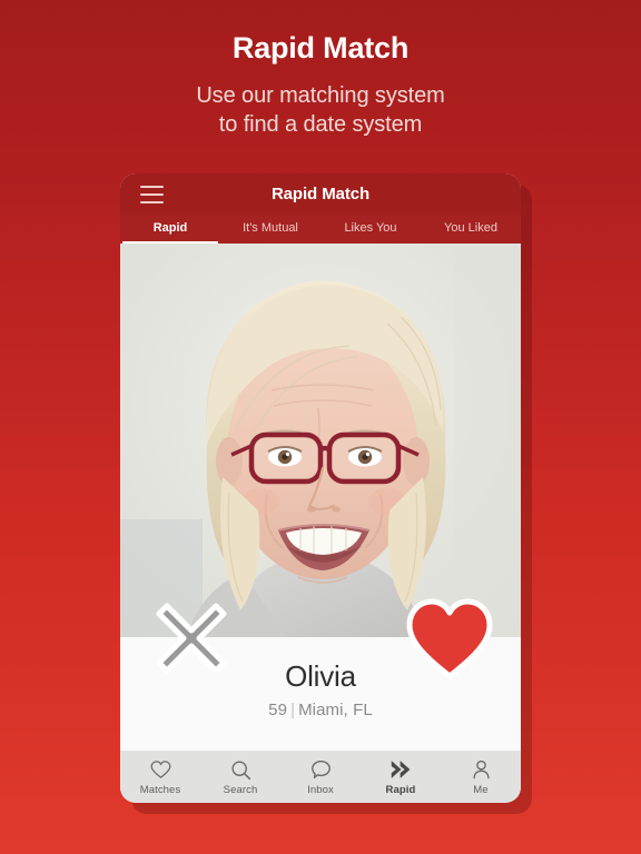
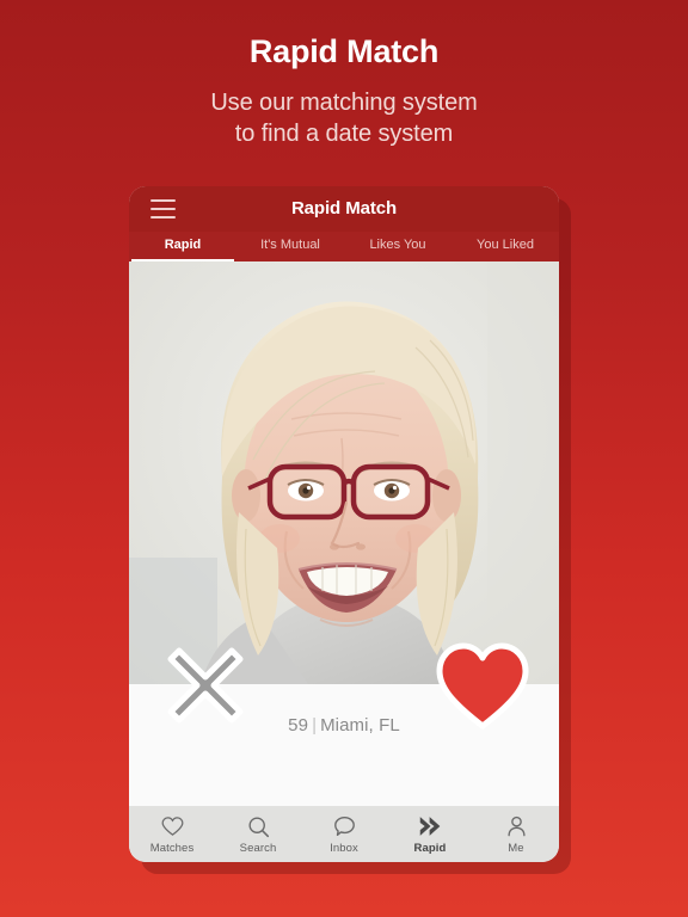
  Rapid Match
  Use our matching system
  to find a date system
  Rapid Match
  Rapid
  It's Mutual
  Likes You
  You Liked
- Olivia
  59 | Miami, FL
  Matches
  Search
  Inbox
  Rapid
  Me
